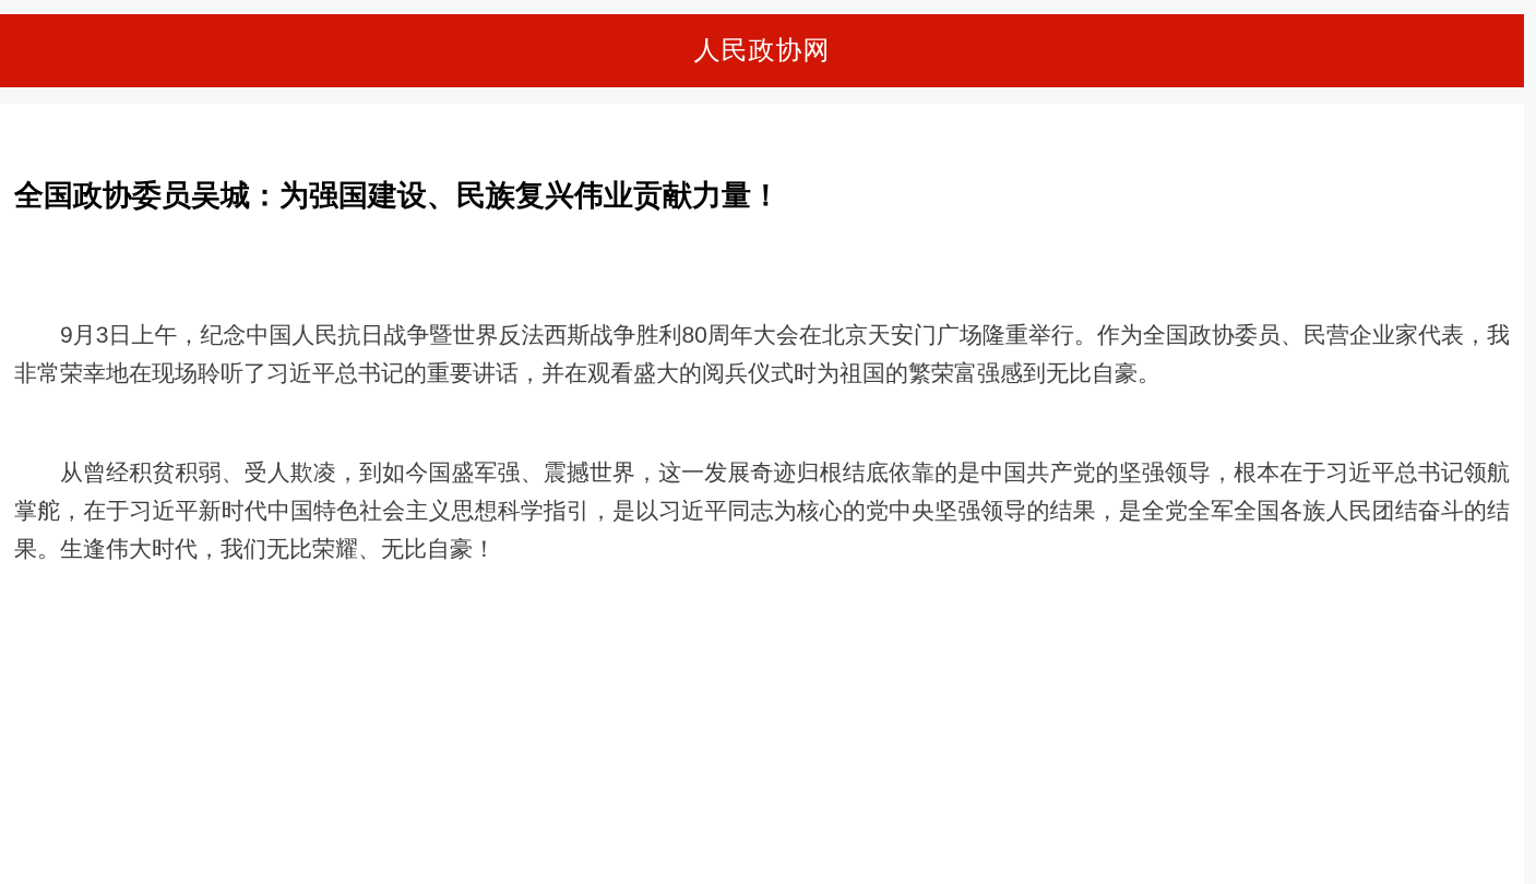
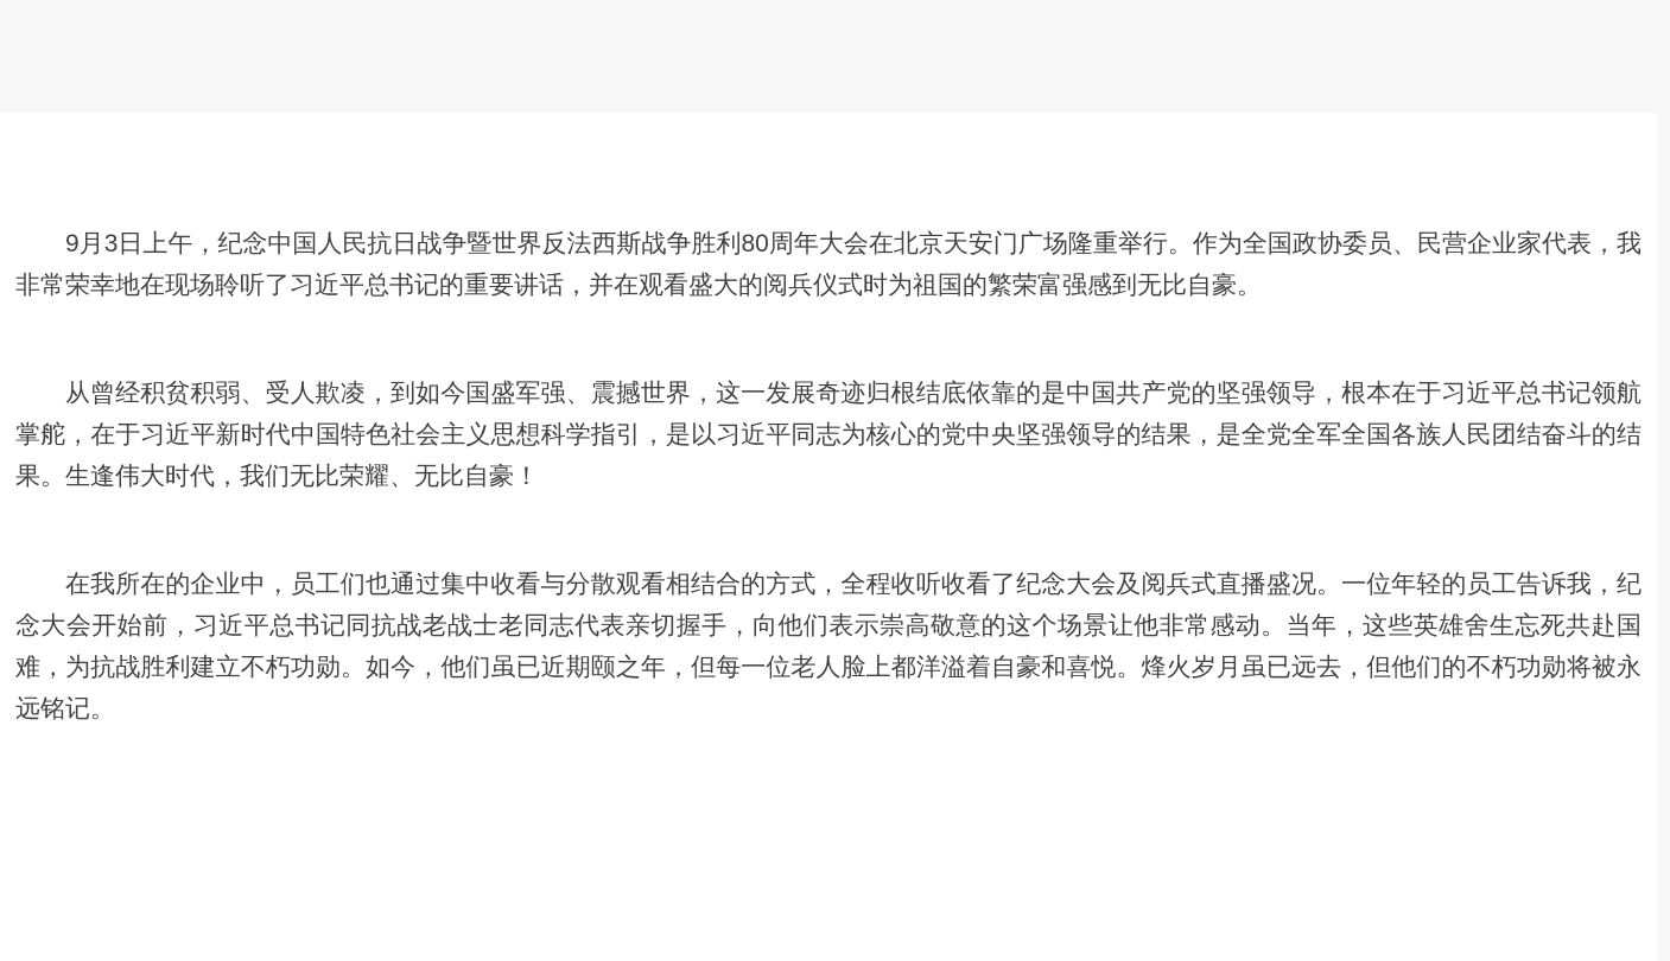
- 人民政协网
- 全国政协委员吴城：为强国建设、民族复兴伟业贡献力量！
  9月3日上午，纪念中国人民抗日战争暨世界反法西斯战争胜利80周年大会在北京天安门广场隆重举行。作为全国政协委员、民营企业家代表，我非常荣幸地在现场聆听了习近平总书记的重要讲话，并在观看盛大的阅兵仪式时为祖国的繁荣富强感到无比自豪。
  从曾经积贫积弱、受人欺凌，到如今国盛军强、震撼世界，这一发展奇迹归根结底依靠的是中国共产党的坚强领导，根本在于习近平总书记领航掌舵，在于习近平新时代中国特色社会主义思想科学指引，是以习近平同志为核心的党中央坚强领导的结果，是全党全军全国各族人民团结奋斗的结果。生逢伟大时代，我们无比荣耀、无比自豪！
+ 在我所在的企业中，员工们也通过集中收看与分散观看相结合的方式，全程收听收看了纪念大会及阅兵式直播盛况。一位年轻的员工告诉我，纪念大会开始前，习近平总书记同抗战老战士老同志代表亲切握手，向他们表示崇高敬意的这个场景让他非常感动。当年，这些英雄舍生忘死共赴国难，为抗战胜利建立不朽功勋。如今，他们虽已近期颐之年，但每一位老人脸上都洋溢着自豪和喜悦。烽火岁月虽已远去，但他们的不朽功勋将被永远铭记。
